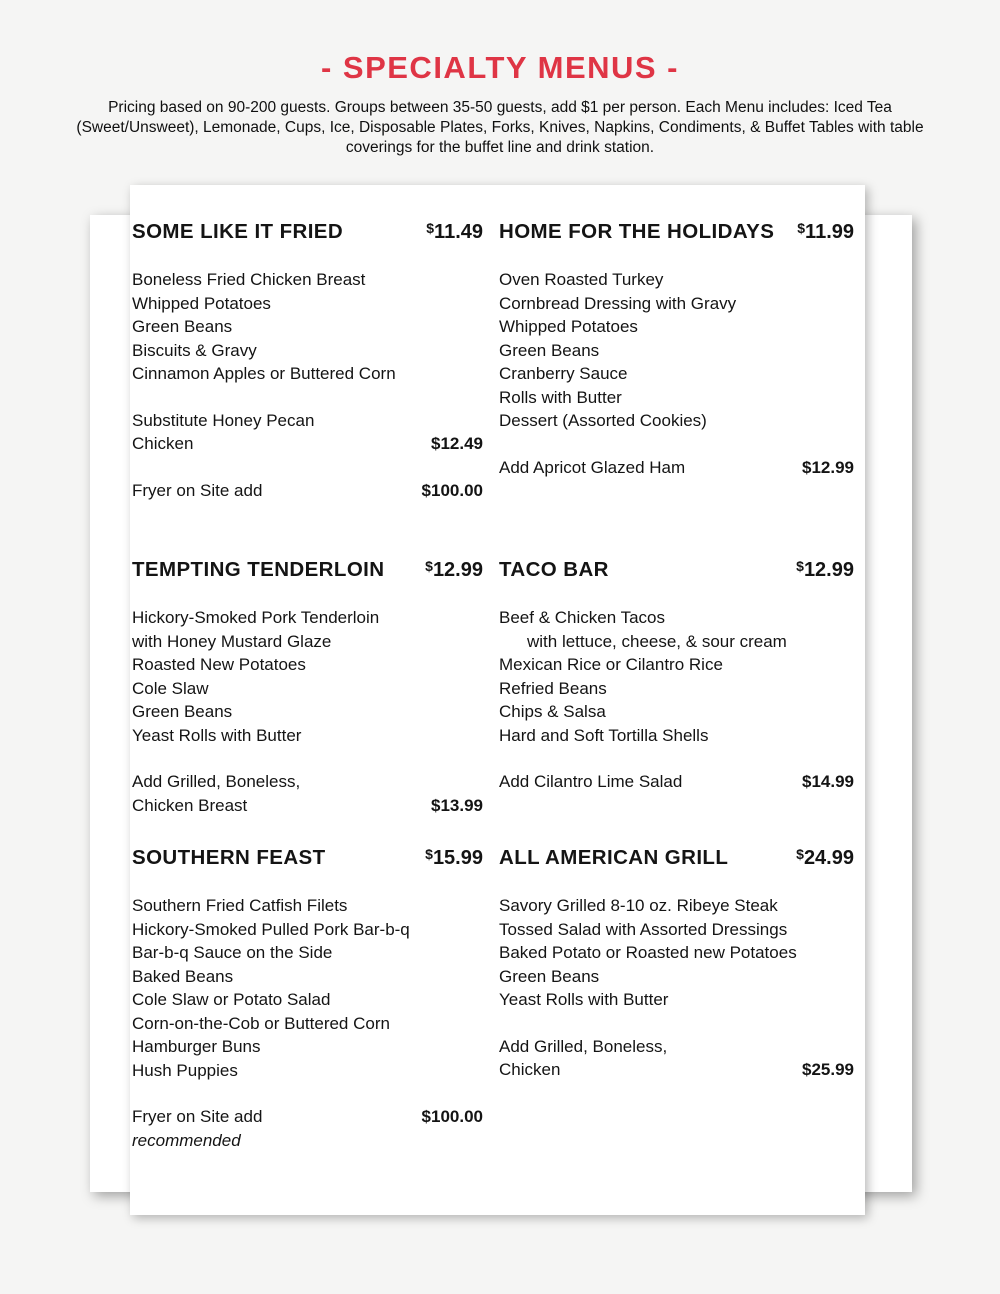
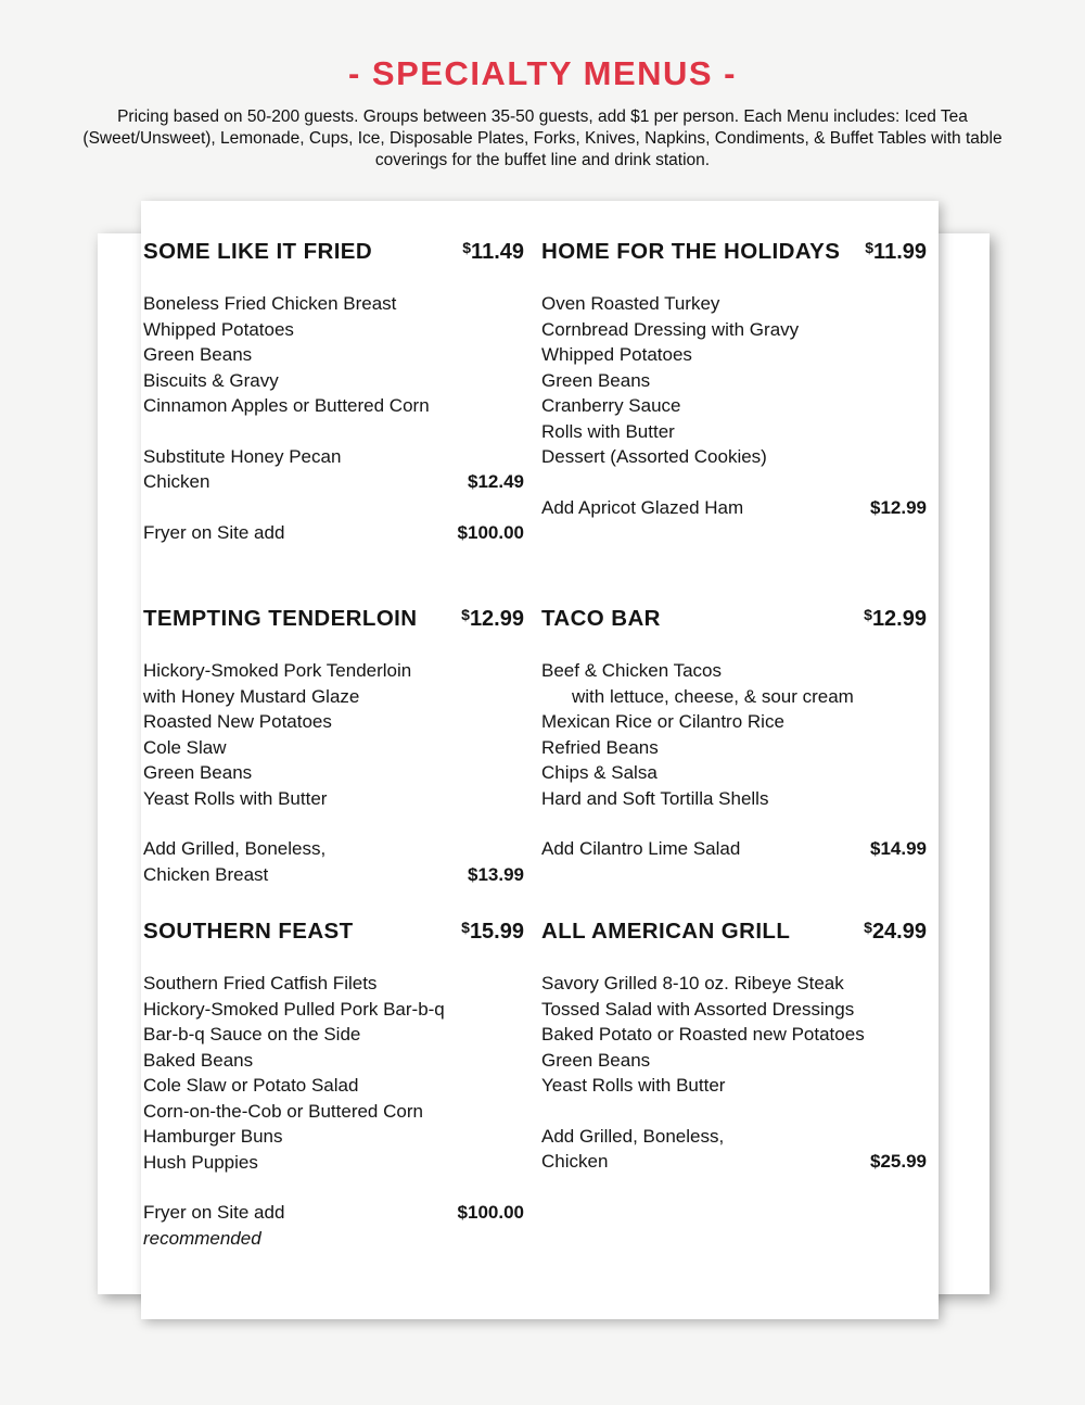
  - SPECIALTY MENUS -
- Pricing based on 90-200 guests. Groups between 35-50 guests, add $1 per person. Each Menu includes: Iced Tea (Sweet/Unsweet), Lemonade, Cups, Ice, Disposable Plates, Forks, Knives, Napkins, Condiments, & Buffet Tables with table coverings for the buffet line and drink station.
+ Pricing based on 50-200 guests. Groups between 35-50 guests, add $1 per person. Each Menu includes: Iced Tea (Sweet/Unsweet), Lemonade, Cups, Ice, Disposable Plates, Forks, Knives, Napkins, Condiments, & Buffet Tables with table coverings for the buffet line and drink station.
  SOME LIKE IT FRIED
  $11.49
  Boneless Fried Chicken Breast
  Whipped Potatoes
  Green Beans
  Biscuits & Gravy
  Cinnamon Apples or Buttered Corn
  Substitute Honey Pecan
  Chicken
  $12.49
  Fryer on Site add
  $100.00
  HOME FOR THE HOLIDAYS
  $11.99
  Oven Roasted Turkey
  Cornbread Dressing with Gravy
  Whipped Potatoes
  Green Beans
  Cranberry Sauce
  Rolls with Butter
  Dessert (Assorted Cookies)
  Add Apricot Glazed Ham
  $12.99
  TEMPTING TENDERLOIN
  $12.99
  Hickory-Smoked Pork Tenderloin
  with Honey Mustard Glaze
  Roasted New Potatoes
  Cole Slaw
  Green Beans
  Yeast Rolls with Butter
  Add Grilled, Boneless,
  Chicken Breast
  $13.99
  TACO BAR
  $12.99
  Beef & Chicken Tacos
  with lettuce, cheese, & sour cream
  Mexican Rice or Cilantro Rice
  Refried Beans
  Chips & Salsa
  Hard and Soft Tortilla Shells
  Add Cilantro Lime Salad
  $14.99
  SOUTHERN FEAST
  $15.99
  Southern Fried Catfish Filets
  Hickory-Smoked Pulled Pork Bar-b-q
  Bar-b-q Sauce on the Side
  Baked Beans
  Cole Slaw or Potato Salad
  Corn-on-the-Cob or Buttered Corn
  Hamburger Buns
  Hush Puppies
  Fryer on Site add
  $100.00
  recommended
  ALL AMERICAN GRILL
  $24.99
  Savory Grilled 8-10 oz. Ribeye Steak
  Tossed Salad with Assorted Dressings
  Baked Potato or Roasted new Potatoes
  Green Beans
  Yeast Rolls with Butter
  Add Grilled, Boneless,
  Chicken
  $25.99
